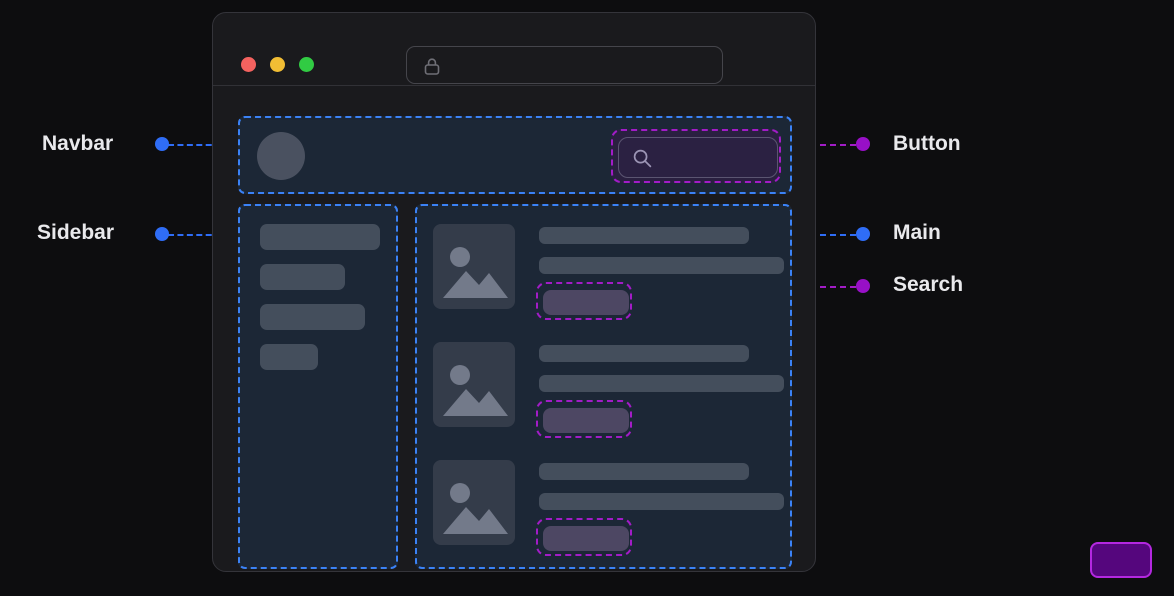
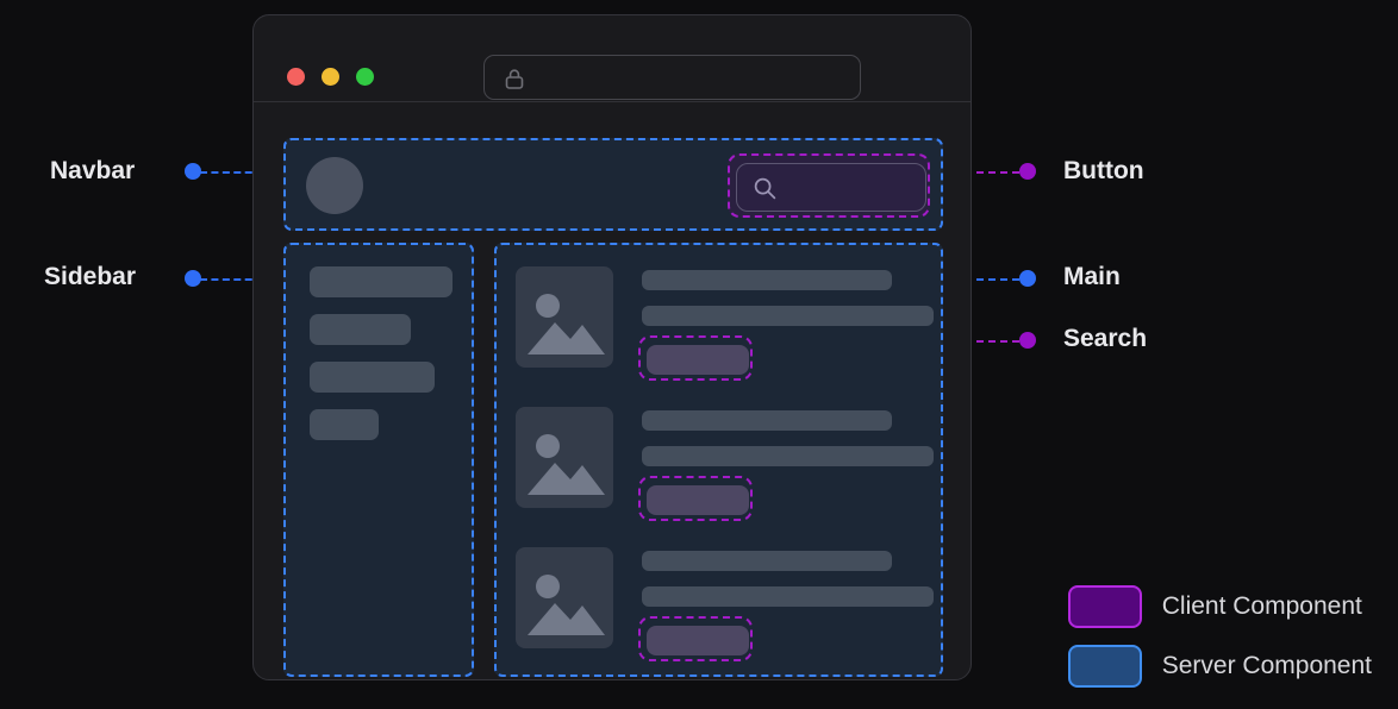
  Navbar
  Sidebar
  Button
  Main
  Search
+ Client Component
+ Server Component
